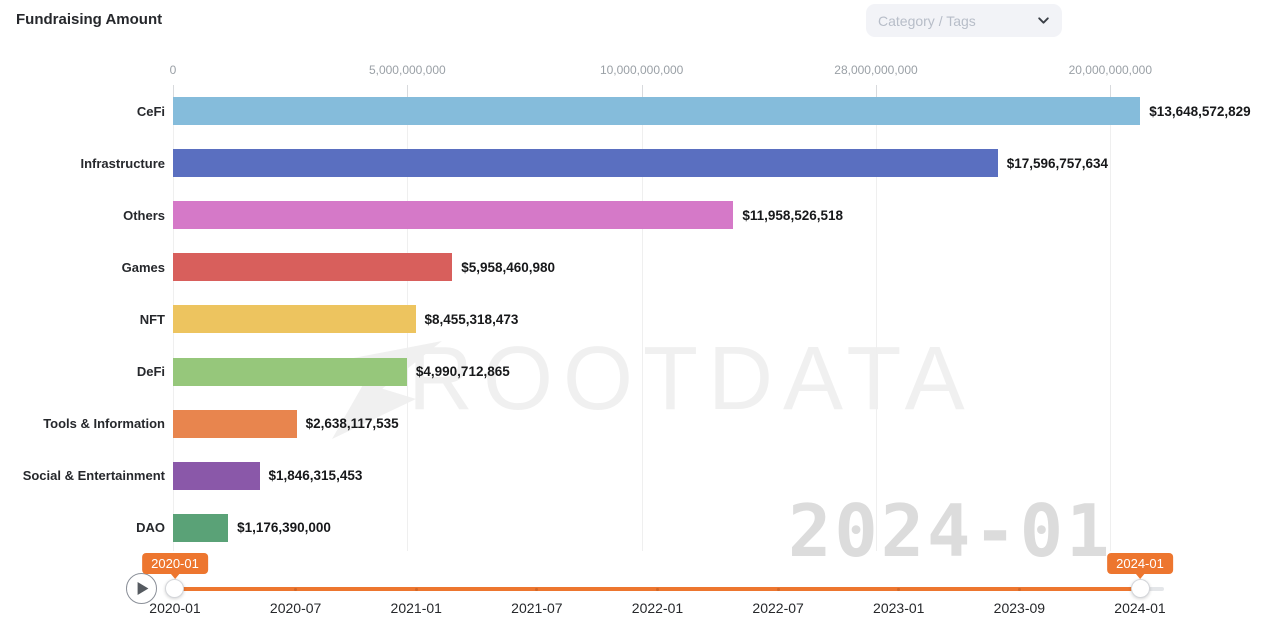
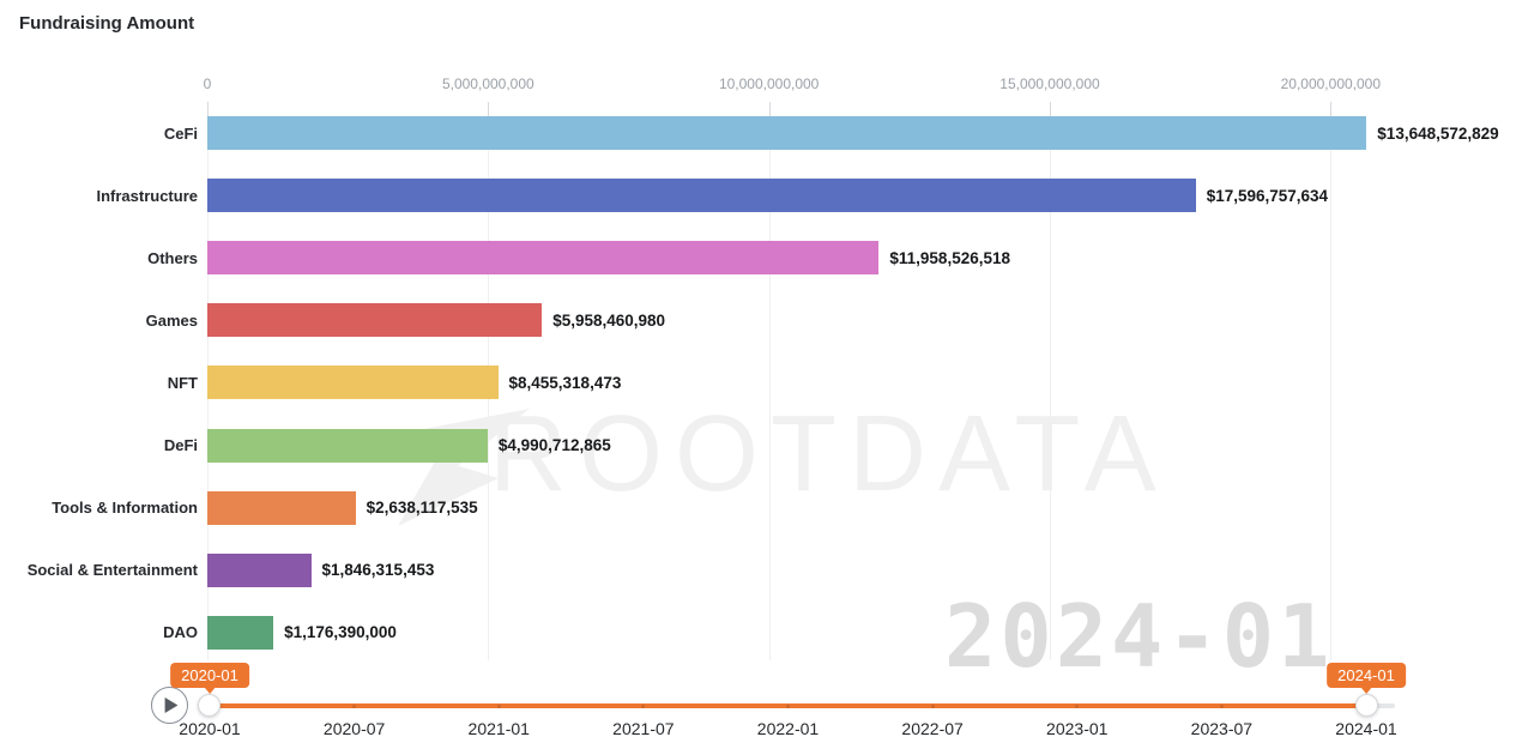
  Fundraising Amount
- Category / Tags
  ROOTDAA
  2024-01
  0
  5,000,000,000
  10,000,000,000
- 28,000,000,000
+ 15,000,000,000
  20,000,000,000
  CeFi
  $13,648,572,829
  Infrastructure
  $17,596,757,634
  Others
  $11,958,526,518
  Games
  $5,958,460,980
  NFT
  $8,455,318,473
  DeFi
  $4,990,712,865
  Tools & Information
  $2,638,117,535
  Social & Entertainment
  $1,846,315,453
  DAO
  $1,176,390,000
  2020-01
  2024-01
  2020-01
  2020-07
  2021-01
  2021-07
  2022-01
  2022-07
  2023-01
- 2023-09
+ 2023-07
  2024-01
